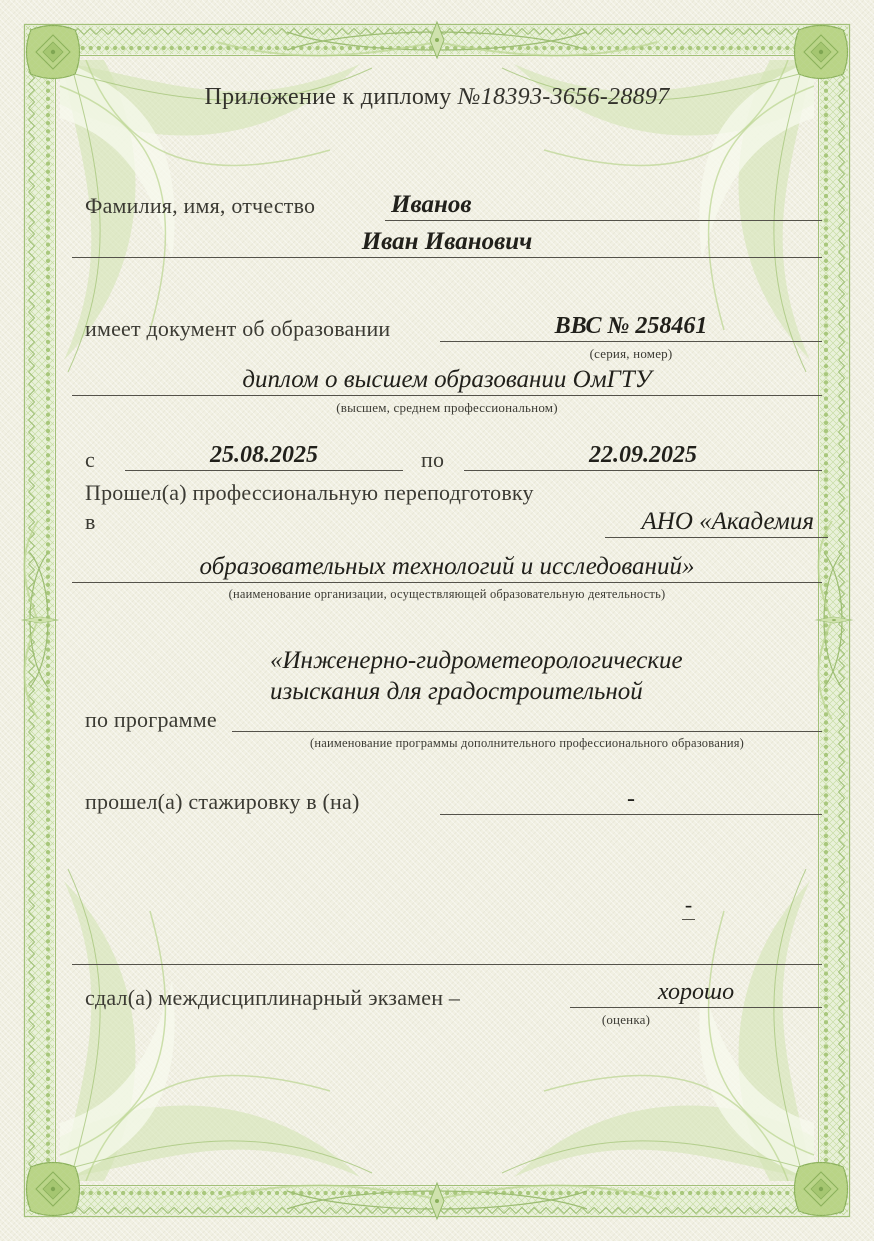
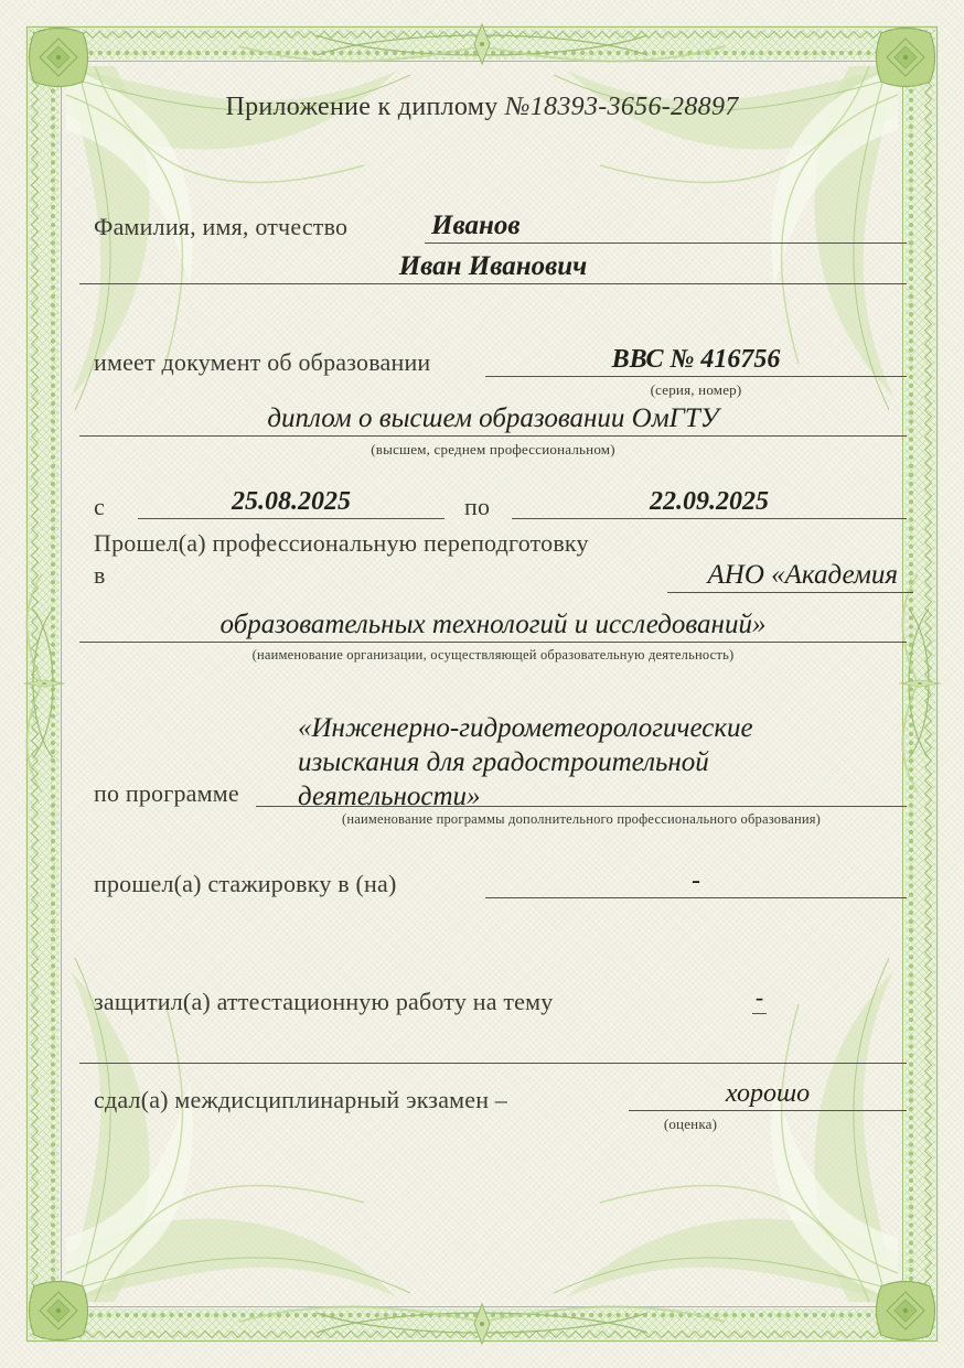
  Приложение к диплому №18393-3656-28897
  Фамилия, имя, отчество
  Иванов
  Иван Иванович
  имеет документ об образовании
- ВВС № 258461
+ ВВС № 416756
  (серия, номер)
  диплом о высшем образовании ОмГТУ
  (высшем, среднем профессиональном)
  с
  25.08.2025
  по
  22.09.2025
  Прошел(а) профессиональную переподготовку
  в
  АНО «Академия
  образовательных технологий и исследований»
  (наименование организации, осуществляющей образовательную деятельность)
  «Инженерно-гидрометеорологические
  изыскания для градостроительной
+ деятельности»
  по программе
  (наименование программы дополнительного профессионального образования)
  прошел(а) стажировку в (на)
  -
+ защитил(а) аттестационную работу на тему
  -
  сдал(а) междисциплинарный экзамен –
  хорошо
  (оценка)
